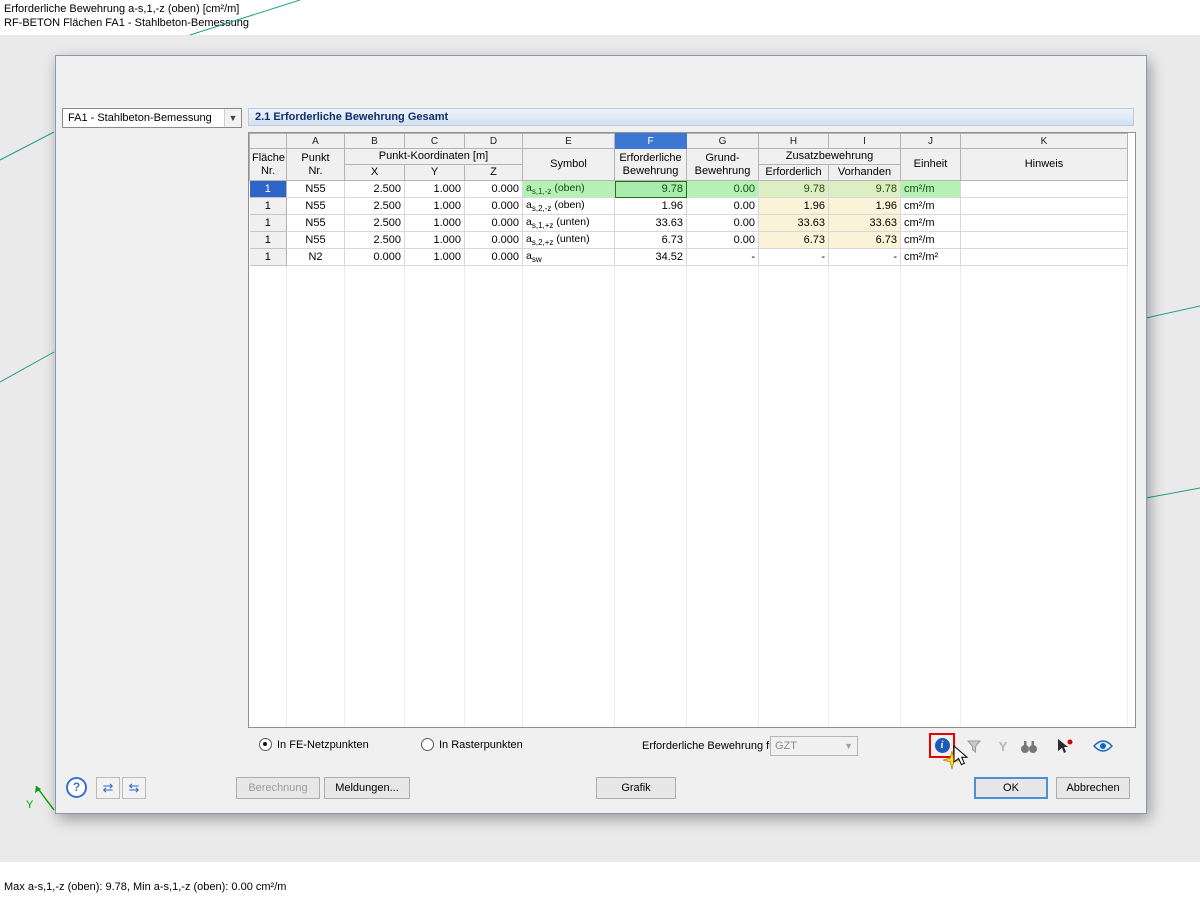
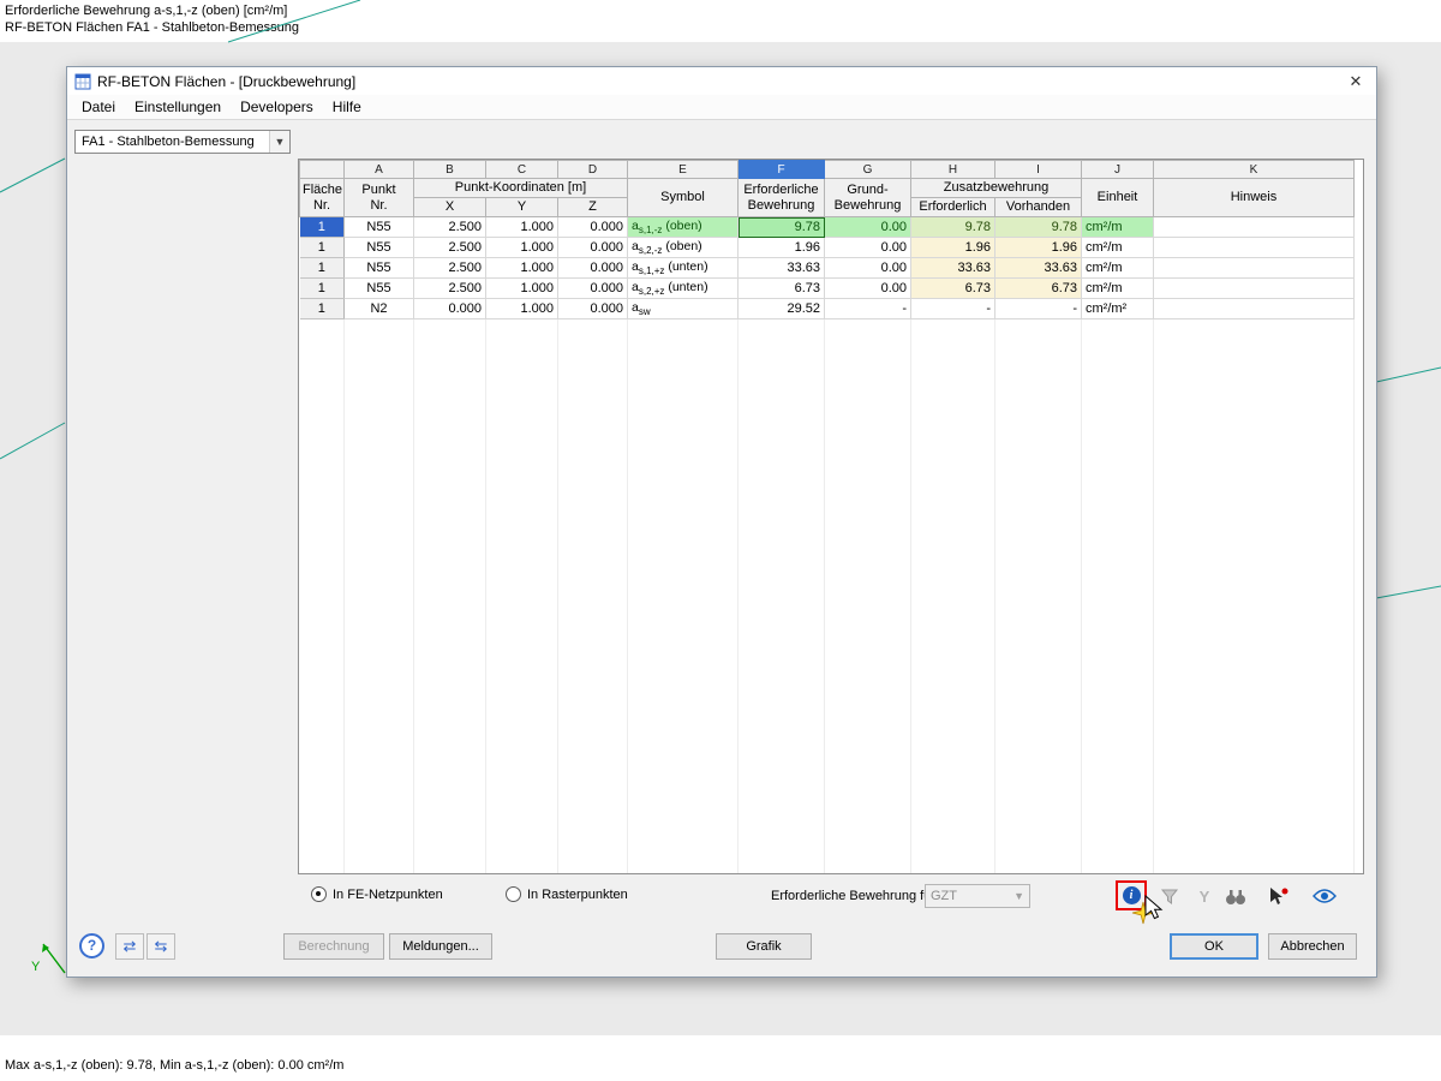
  Erforderliche Bewehrung a-s,1,-z (oben) [cm²/m]
  RF-BETON Flächen FA1 - Stahlbeton-Bemesung
  Max a-s,1,-z (oben): 9.78, Min a-s,1,-z (oben): 0.00 cm²/m
  Y
+ RF-BETON Flächen - [Druckbewehrung]
+ ✕
+ Datei
+ Einstellungen
+ Developers
+ Hilfe
  FA1 - Stahlbeton-Bemessung
  ▼
- 2.1 Erforderliche Bewehrung Gesamt
  	A	B	C	D	E	F	G	H	I	J	K
  FlächeNr.	PunktNr.	Punkt-Koordinaten [m]	Symbol	ErforderlicheBewehrung	Grund-Bewehrung	Zusatzbewehrung	Einheit	Hinweis
  X	Y	Z	Erforderlich	Vorhanden
  1	N55	2.500	1.000	0.000	as,1,-z (oben)	9.78	0.00	9.78	9.78	cm²/m
  1	N55	2.500	1.000	0.000	as,2,-z (oben)	1.96	0.00	1.96	1.96	cm²/m
  1	N55	2.500	1.000	0.000	as,1,+z (unten)	33.63	0.00	33.63	33.63	cm²/m
  1	N55	2.500	1.000	0.000	as,2,+z (unten)	6.73	0.00	6.73	6.73	cm²/m
- 1	N2	0.000	1.000	0.000	asw	34.52	-	-	-	cm²/m²
+ 1	N2	0.000	1.000	0.000	asw	29.52	-	-	-	cm²/m²
  In FE-Netzpunkten
  In Rasterpunkten
  Erforderliche Bewehrung f
  GZT
  ▼
  i
  Y
  ?
  ⇄
  ⇆
  Berechnung
  Meldungen...
  Grafik
  OK
  Abbrechen
